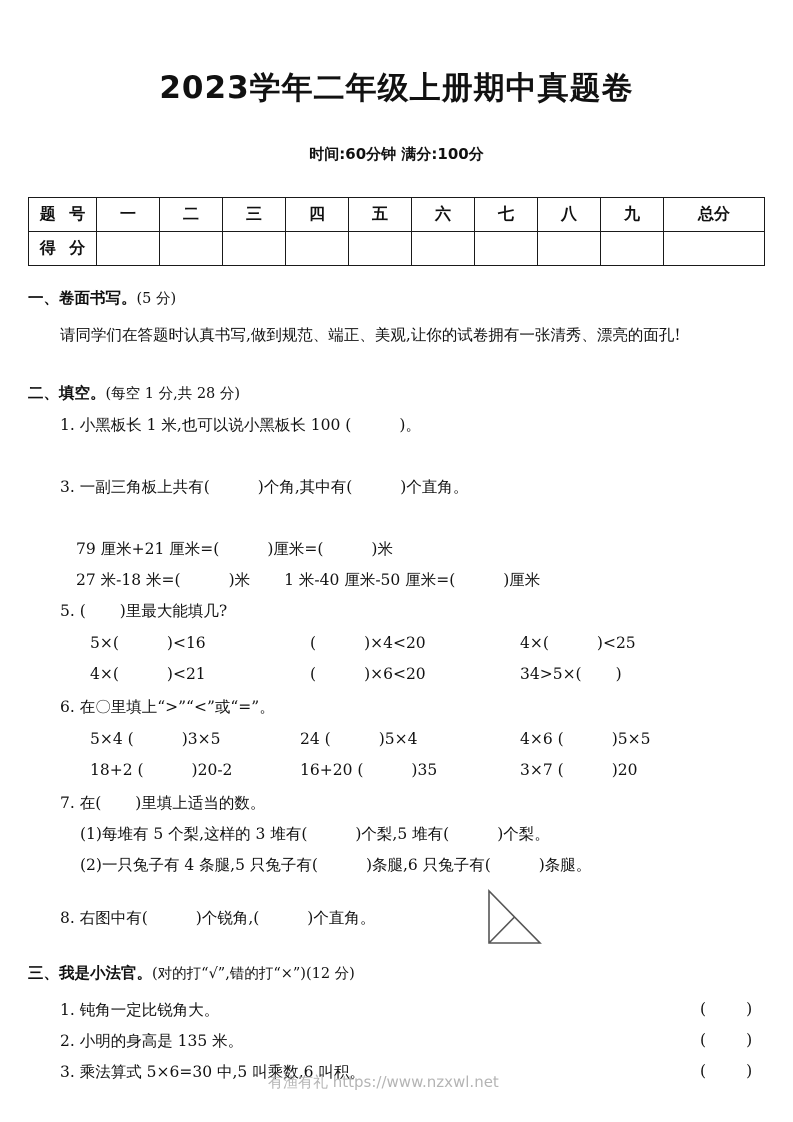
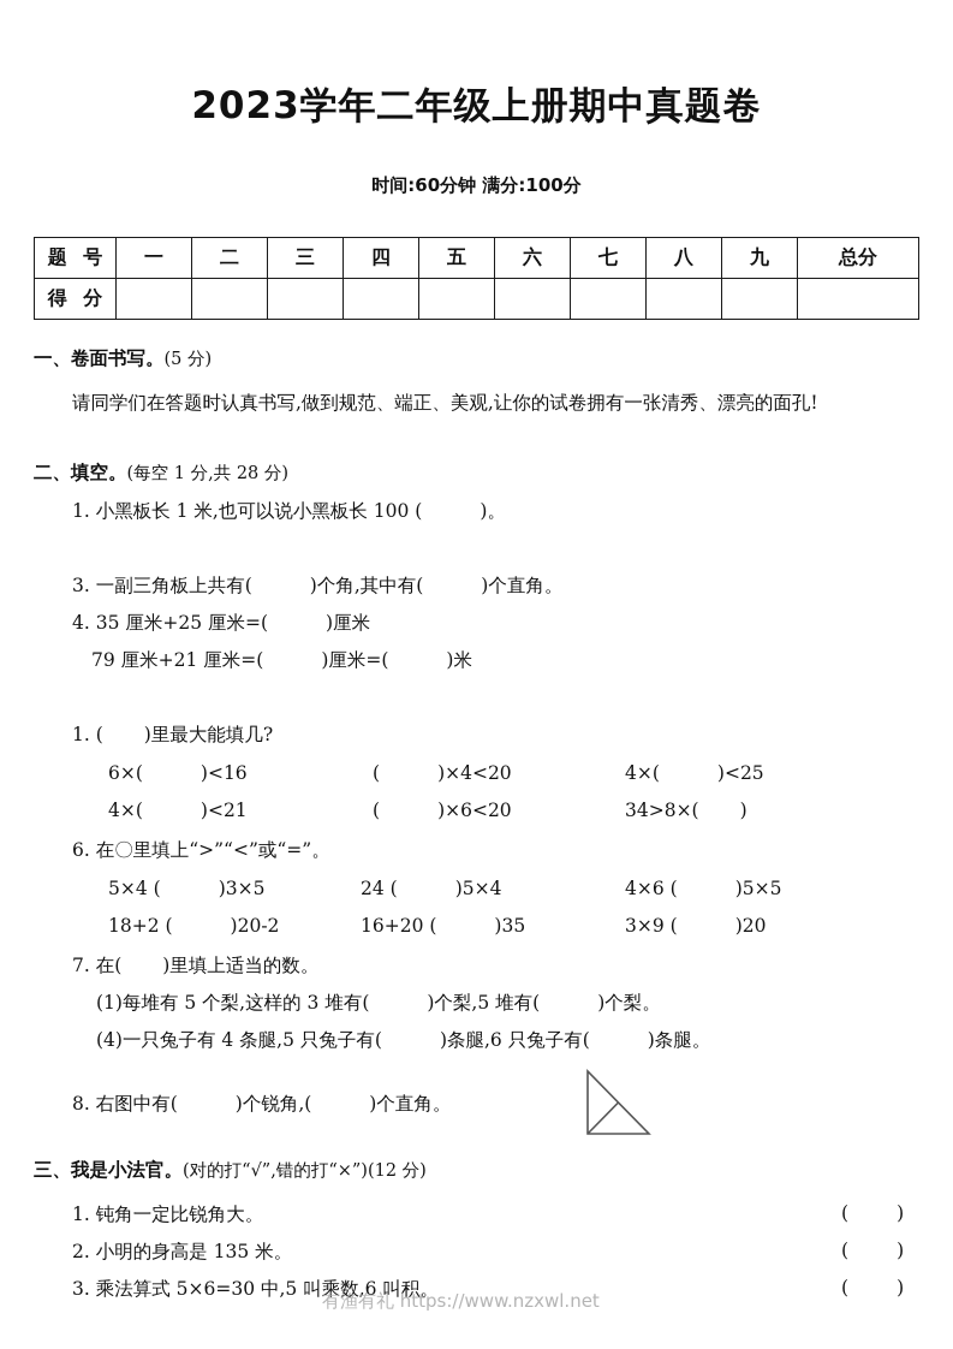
  2023学年二年级上册期中真题卷
  时间:60分钟 满分:100分
  题 号	一	二	三	四	五	六	七	八	九	总分
  得 分
  一、卷面书写。(5 分)
  请同学们在答题时认真书写,做到规范、端正、美观,让你的试卷拥有一张清秀、漂亮的面孔!
  二、填空。(每空 1 分,共 28 分)
  1. 小黑板长 1 米,也可以说小黑板长 100 ( )。
  3. 一副三角板上共有( )个角,其中有( )个直角。
+ 4. 35 厘米+25 厘米=( )厘米
  79 厘米+21 厘米=( )厘米=( )米
- 27 米-18 米=( )米 1 米-40 厘米-50 厘米=( )厘米
- 5. ( )里最大能填几?
+ 1. ( )里最大能填几?
- 5×( )<16
+ 6×( )<16
  ( )×4<20
  4×( )<25
  4×( )<21
  ( )×6<20
- 34>5×( )
+ 34>8×( )
  6. 在〇里填上“>”“<”或“=”。
  5×4 ( )3×5
  24 ( )5×4
  4×6 ( )5×5
  18+2 ( )20-2
  16+20 ( )35
- 3×7 ( )20
+ 3×9 ( )20
  7. 在( )里填上适当的数。
  (1)每堆有 5 个梨,这样的 3 堆有( )个梨,5 堆有( )个梨。
- (2)一只兔子有 4 条腿,5 只兔子有( )条腿,6 只兔子有( )条腿。
+ (4)一只兔子有 4 条腿,5 只兔子有( )条腿,6 只兔子有( )条腿。
  8. 右图中有( )个锐角,( )个直角。
  三、我是小法官。(对的打“√”,错的打“×”)(12 分)
  1. 钝角一定比锐角大。
  ( )
  2. 小明的身高是 135 米。
  ( )
  3. 乘法算式 5×6=30 中,5 叫乘数,6 叫积。
  ( )
  有渔有礼 https://www.nzxwl.net
